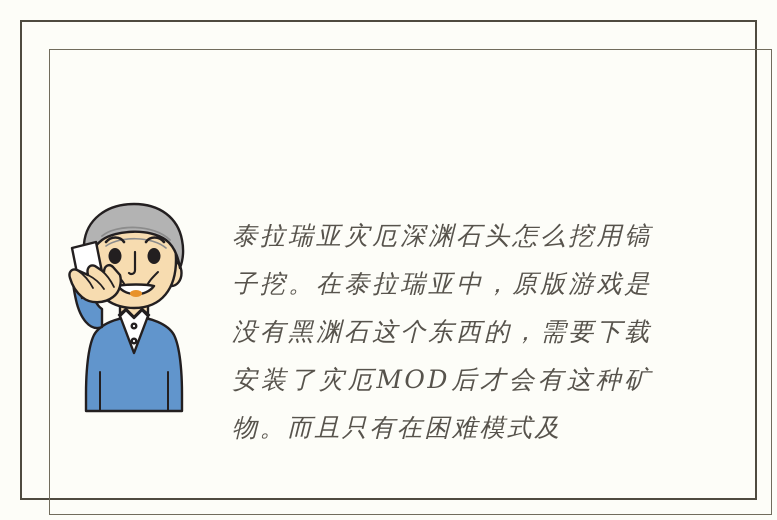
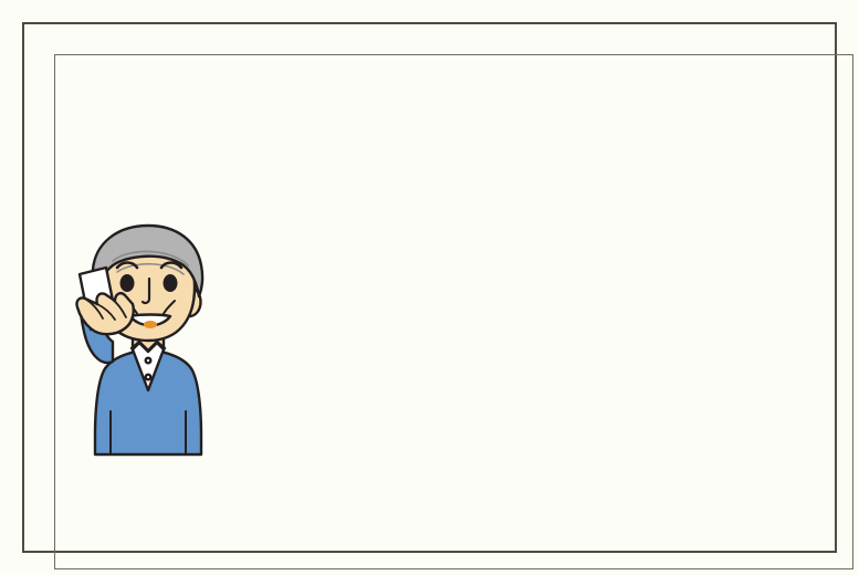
- 泰拉瑞亚灾厄深渊石头怎么挖用镐子挖。在泰拉瑞亚中，原版游戏是没有黑渊石这个东西的，需要下载安装了灾厄MOD后才会有这种矿物。而且只有在困难模式及
